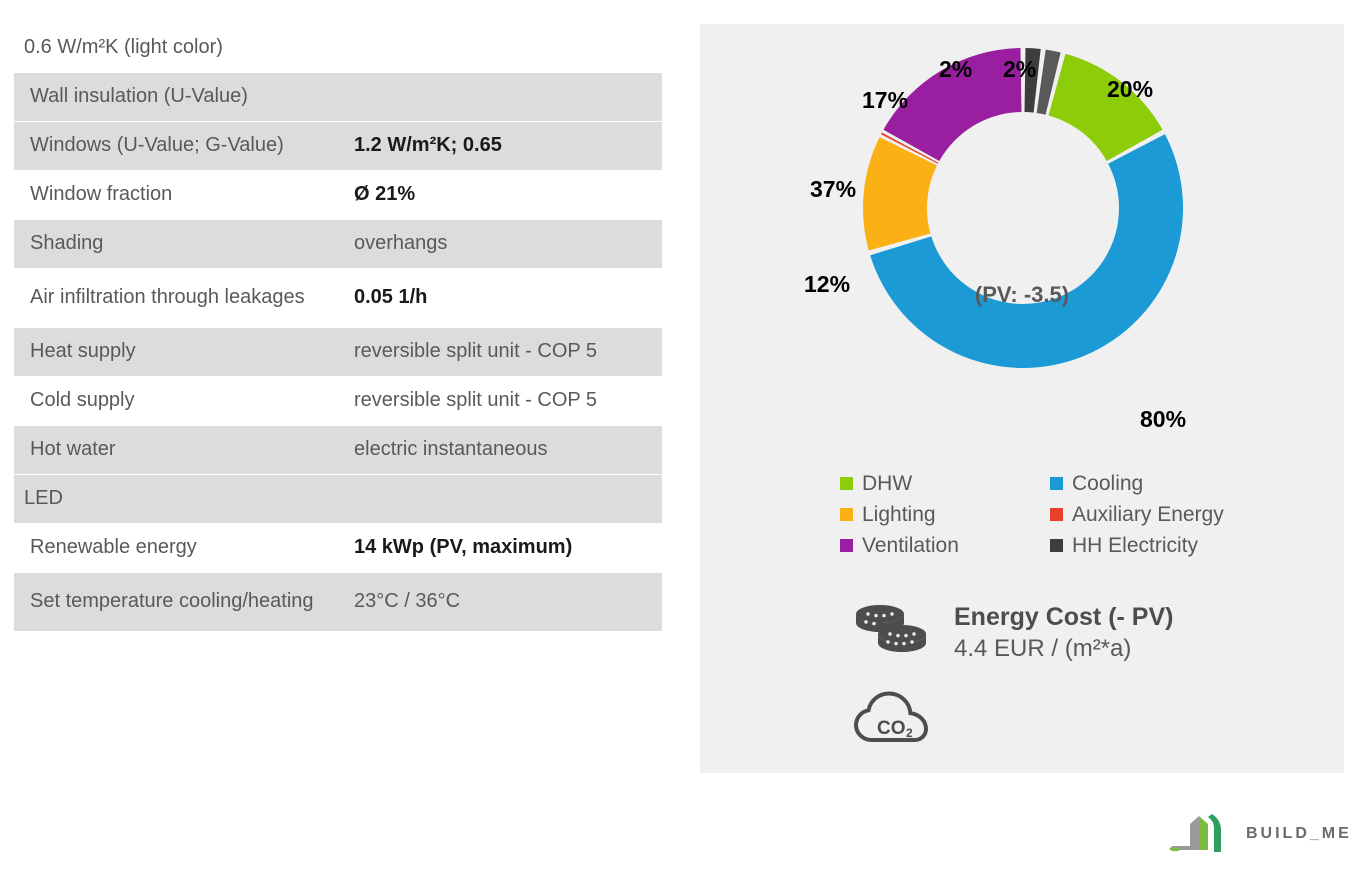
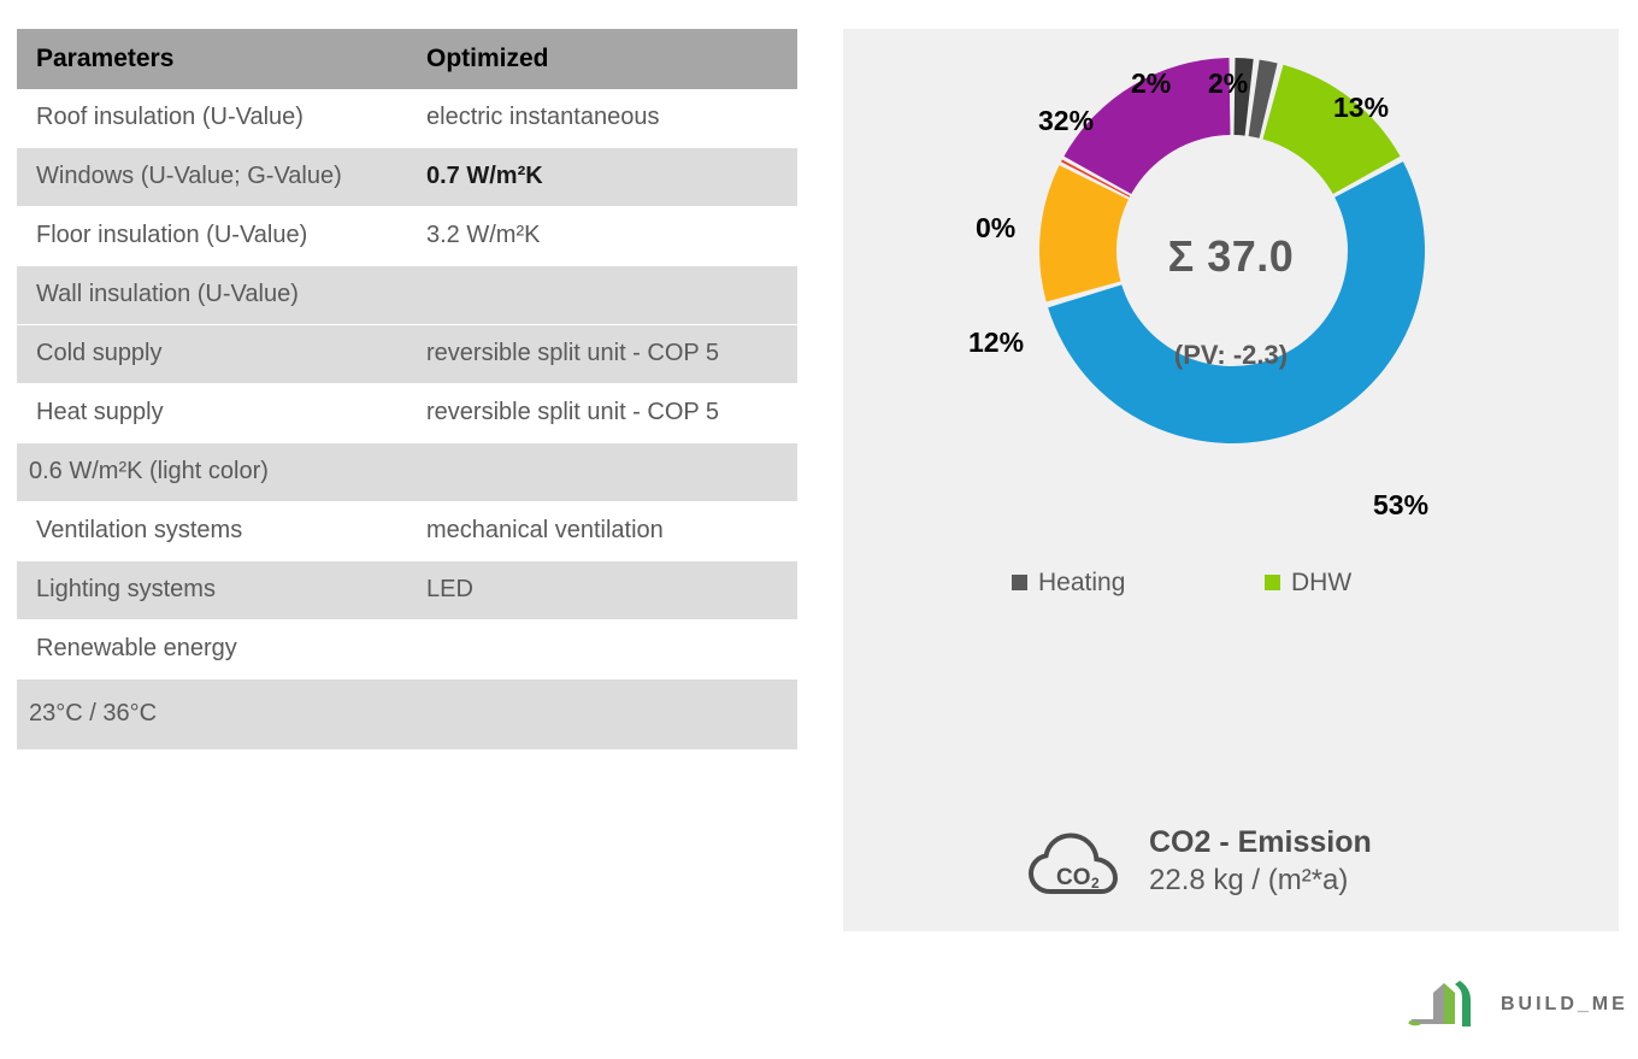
+ Parameters
+ Optimized
+ Roof insulation (U-Value)
- 0.6 W/m²K (light color)
+ electric instantaneous
- Wall insulation (U-Value)
+ Windows (U-Value; G-Value)
+ 0.7 W/m²K
+ Floor insulation (U-Value)
+ 3.2 W/m²K
- Windows (U-Value; G-Value)
+ Wall insulation (U-Value)
- 1.2 W/m²K; 0.65
- Window fraction
- Ø 21%
- Shading
- overhangs
- Air infiltration through leakages
- 0.05 1/h
- Heat supply
+ Cold supply
  reversible split unit - COP 5
- Cold supply
+ Heat supply
  reversible split unit - COP 5
- Hot water
- electric instantaneous
+ 0.6 W/m²K (light color)
+ Ventilation systems
+ mechanical ventilation
+ Lighting systems
  LED
  Renewable energy
- 14 kWp (PV, maximum)
- Set temperature cooling/heating
  23°C / 36°C
  2%
  2%
- 20%
+ 13%
- 80%
+ 53%
  12%
- 37%
+ 0%
- 17%
+ 32%
+ Σ 37.0
- (PV: -3.5)
+ (PV: -2.3)
+ Heating
  DHW
- Cooling
- Lighting
- Auxiliary Energy
- Ventilation
- HH Electricity
- Energy Cost (- PV)
- 4.4 EUR / (m²*a)
  CO
  2
+ CO2 - Emission
+ 22.8 kg / (m²*a)
  BUILD_ME
